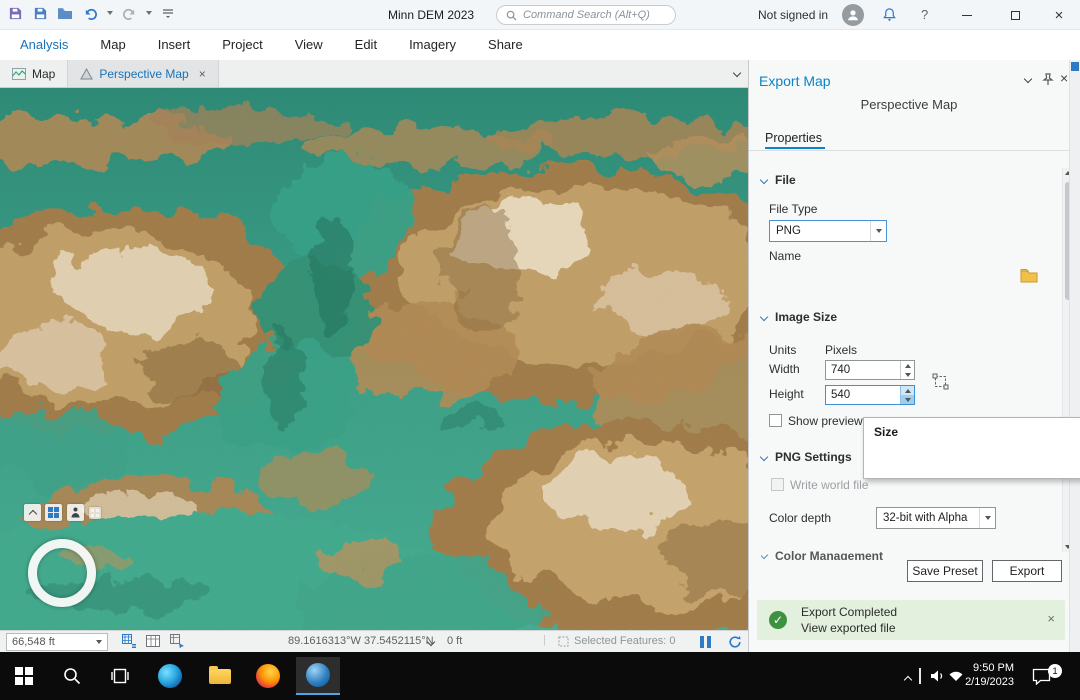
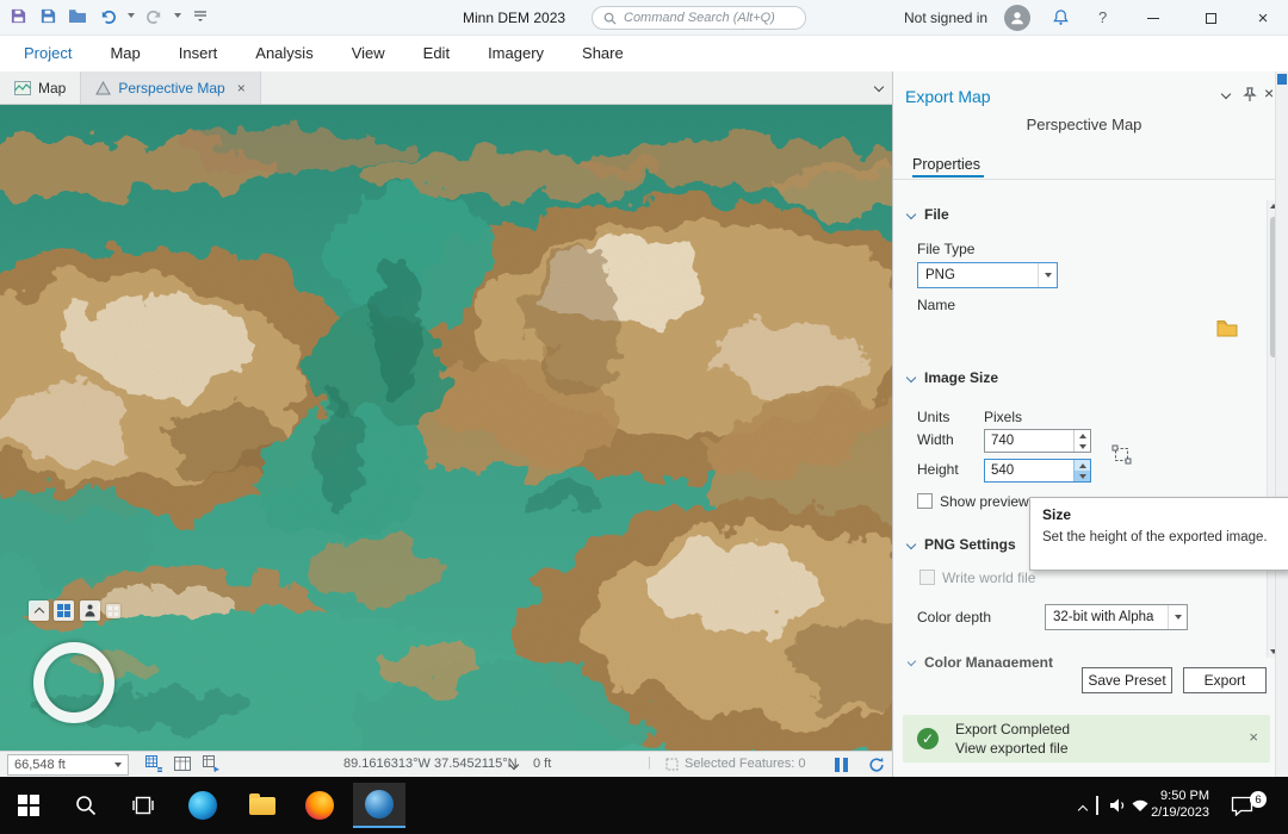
  Minn DEM 2023
  Command Search (Alt+Q)
  Not signed in
  ?
  ×
- Analysis
+ Project
  Map
  Insert
- Project
+ Analysis
  View
  Edit
  Imagery
  Share
  Map
  Perspective Map
  ×
  66,548 ft
  89.1616313°W 37.5452115°N
  0 ft
  |
  Selected Features: 0
  Export Map
  ×
  Perspective Map
  Properties
  File
  File Type
  PNG
  Name
  Image Size
  Units
  Pixels
  Width
  740
  Height
  540
  Show preview
  PNG Settings
  Write world file
  Color depth
  32-bit with Alpha
  Color Management
  Save Preset
  Export
  ✓
  Export Completed
  View exported file
  ×
  Size
+ Set the height of the exported image.
  9:50 PM
  2/19/2023
- 1
+ 6
